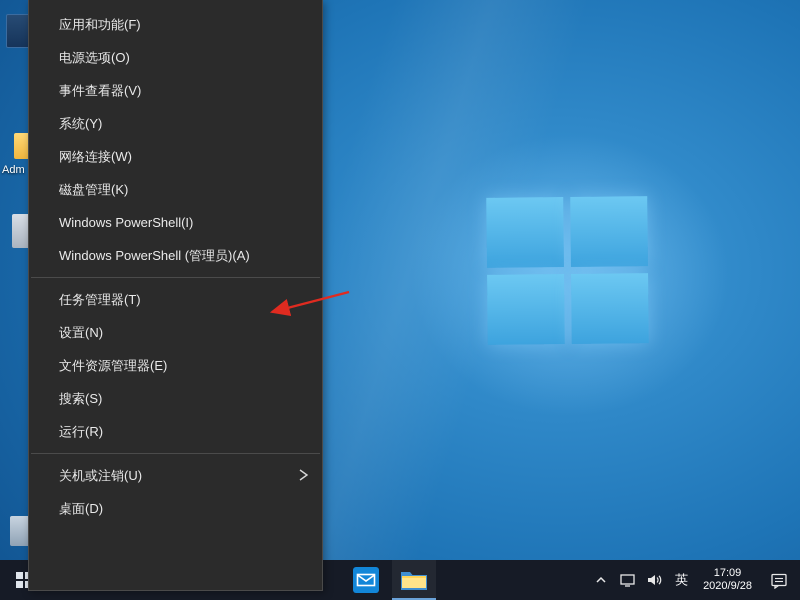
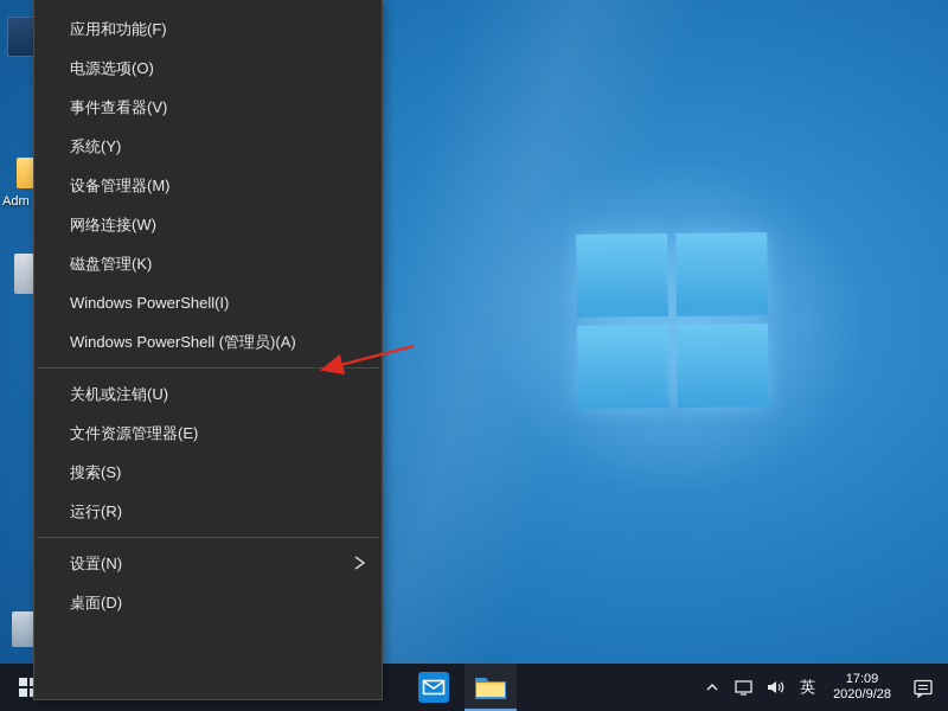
  Adm
  英
  17:09
  2020/9/28
  应用和功能(F)
  电源选项(O)
  事件查看器(V)
  系统(Y)
+ 设备管理器(M)
  网络连接(W)
  磁盘管理(K)
  Windows PowerShell(I)
  Windows PowerShell (管理员)(A)
- 任务管理器(T)
- 设置(N)
+ 关机或注销(U)
  文件资源管理器(E)
  搜索(S)
  运行(R)
- 关机或注销(U)
+ 设置(N)
  桌面(D)
